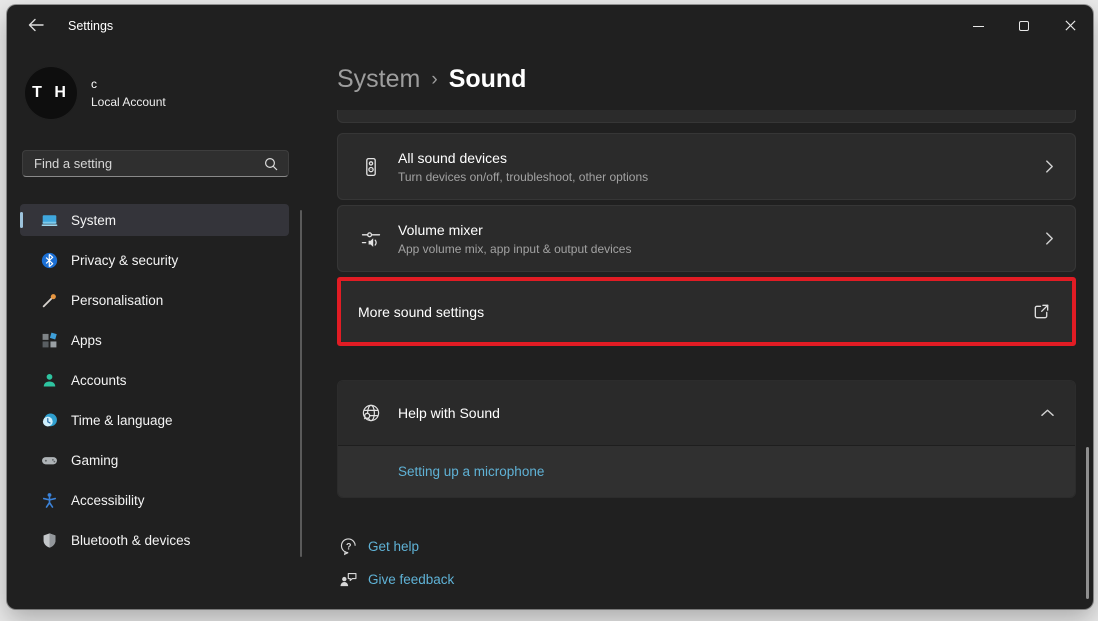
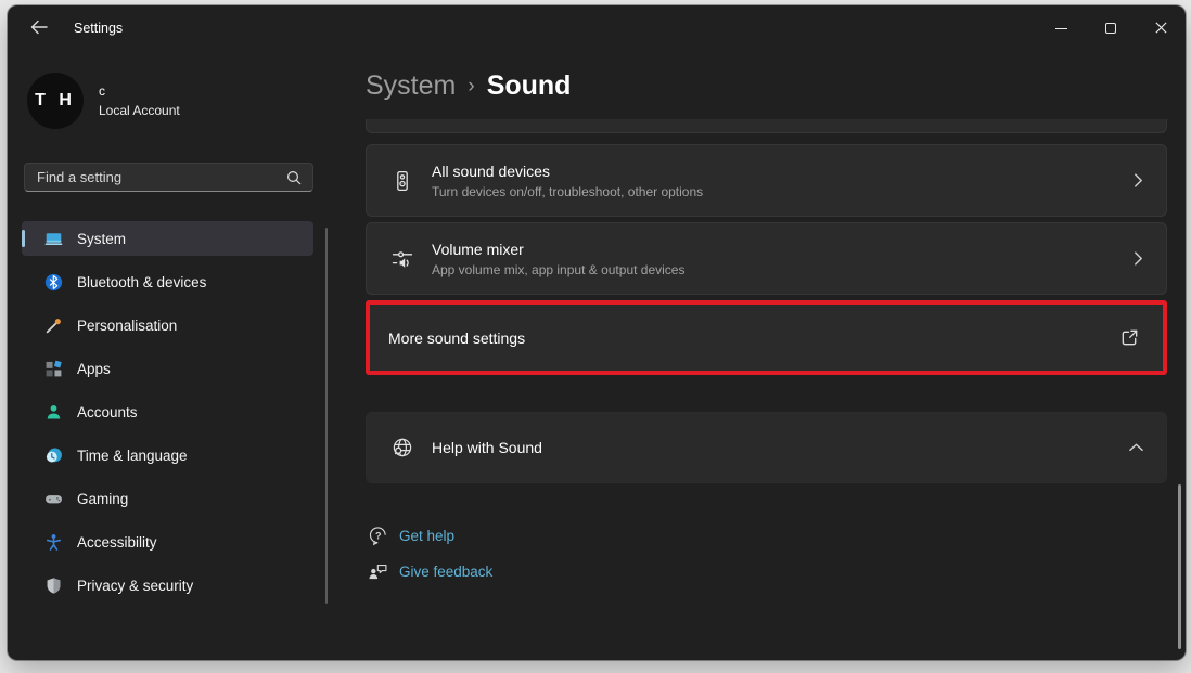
  Settings
  T H
  c
  Local Account
  Find a setting
  System
- Privacy & security
+ Bluetooth & devices
  Personalisation
  Apps
  Accounts
  Time & language
  Gaming
  Accessibility
- Bluetooth & devices
+ Privacy & security
  System
  ›
  Sound
  All sound devices
  Turn devices on/off, troubleshoot, other options
  Volume mixer
  App volume mix, app input & output devices
  More sound settings
  Help with Sound
- Setting up a microphone
  ?
  Get help
  Give feedback
